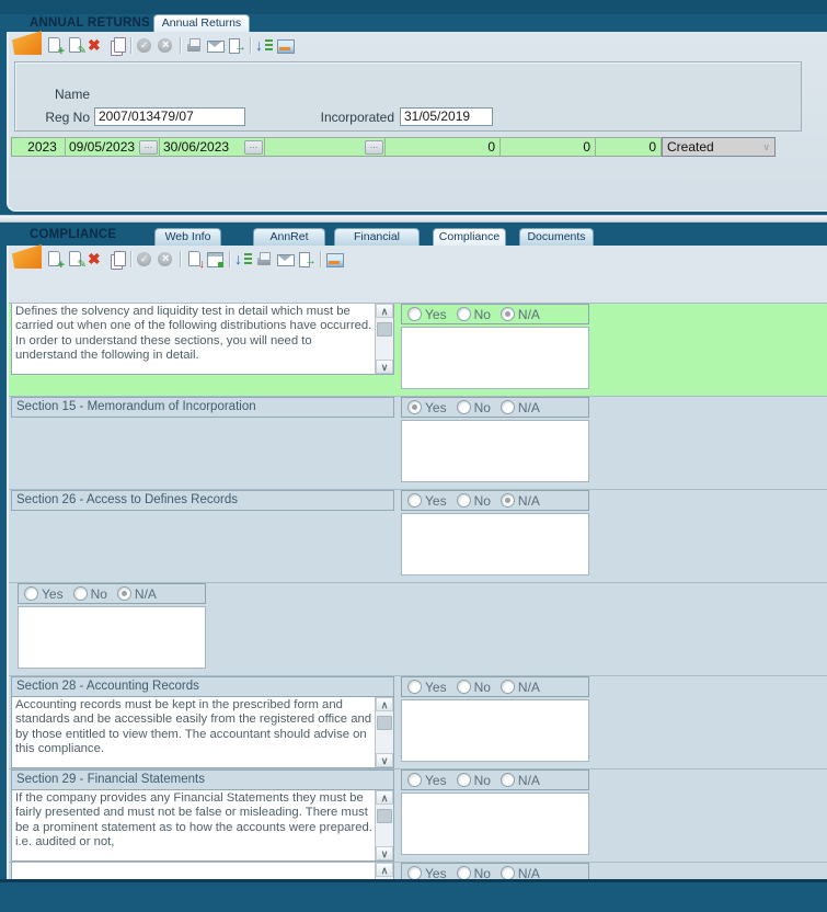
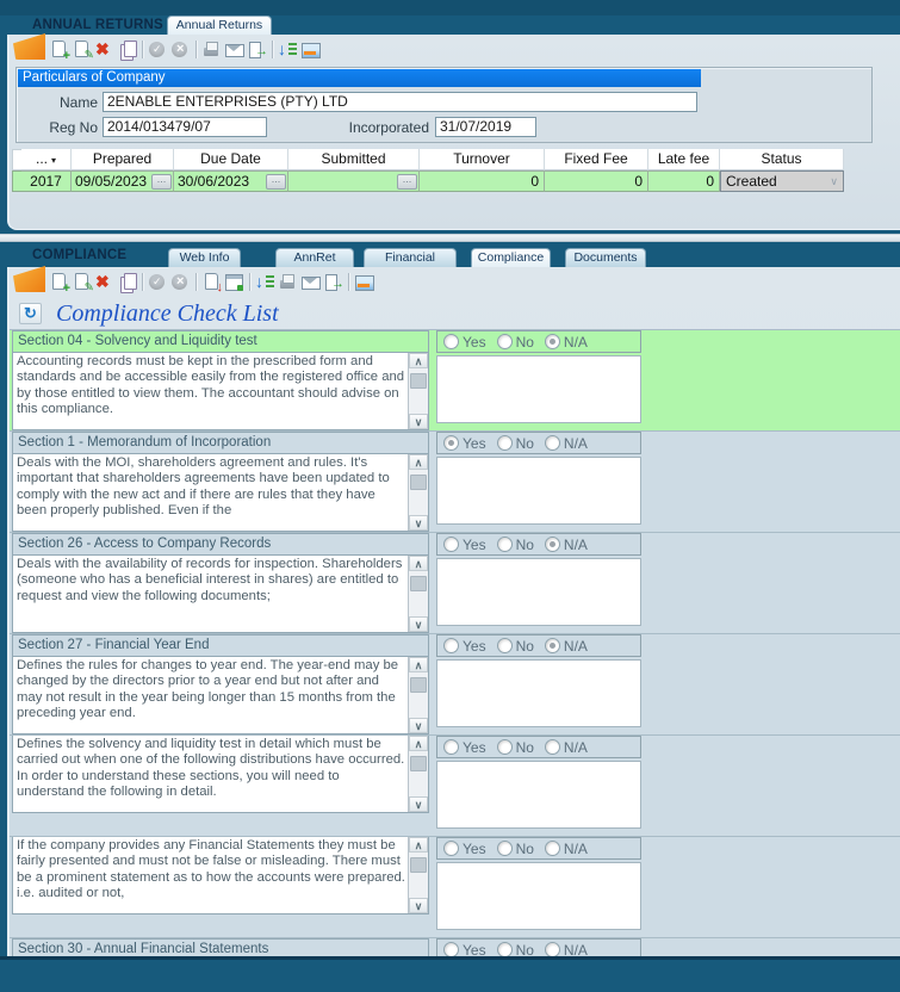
  ANNUAL RETURNS
  Annual Returns
+ Particulars of Company
  Name
+ 2ENABLE ENTERPRISES (PTY) LTD
  Reg No
- 2007/013479/07
+ 2014/013479/07
  Incorporated
- 31/05/2019
+ 31/07/2019
+ ...
+ Prepared
+ Due Date
+ Submitted
+ Turnover
+ Fixed Fee
+ Late fee
+ Status
- 2023
+ 2017
  09/05/2023
  30/06/2023
  0
  0
  0
  Created
  COMPLIANCE
  Web Info AnnRet Financial Compliance Documents
+ Compliance Check List
+ Section 04 - Solvency and Liquidity test
- Defines the solvency and liquidity test in detail which must be carried out when one of the following distributions have occurred. In order to understand these sections, you will need to understand the following in detail.
+ Accounting records must be kept in the prescribed form and standards and be accessible easily from the registered office and by those entitled to view them. The accountant should advise on this compliance.
  Yes
  No
  N/A
- Section 15 - Memorandum of Incorporation
+ Section 1 - Memorandum of Incorporation
+ Deals with the MOI, shareholders agreement and rules. It's important that shareholders agreements have been updated to comply with the new act and if there are rules that they have been properly published. Even if the
  Yes
  No
  N/A
- Section 26 - Access to Defines Records
+ Section 26 - Access to Company Records
+ Deals with the availability of records for inspection. Shareholders (someone who has a beneficial interest in shares) are entitled to request and view the following documents;
  Yes
  No
  N/A
+ Section 27 - Financial Year End
+ Defines the rules for changes to year end. The year-end may be changed by the directors prior to a year end but not after and may not result in the year being longer than 15 months from the preceding year end.
  Yes
  No
  N/A
- Section 28 - Accounting Records
- Accounting records must be kept in the prescribed form and standards and be accessible easily from the registered office and by those entitled to view them. The accountant should advise on this compliance.
+ Defines the solvency and liquidity test in detail which must be carried out when one of the following distributions have occurred. In order to understand these sections, you will need to understand the following in detail.
  Yes
  No
  N/A
- Section 29 - Financial Statements
  If the company provides any Financial Statements they must be fairly presented and must not be false or misleading. There must be a prominent statement as to how the accounts were prepared. i.e. audited or not,
  Yes
  No
  N/A
+ Section 30 - Annual Financial Statements
  Yes
  No
  N/A
